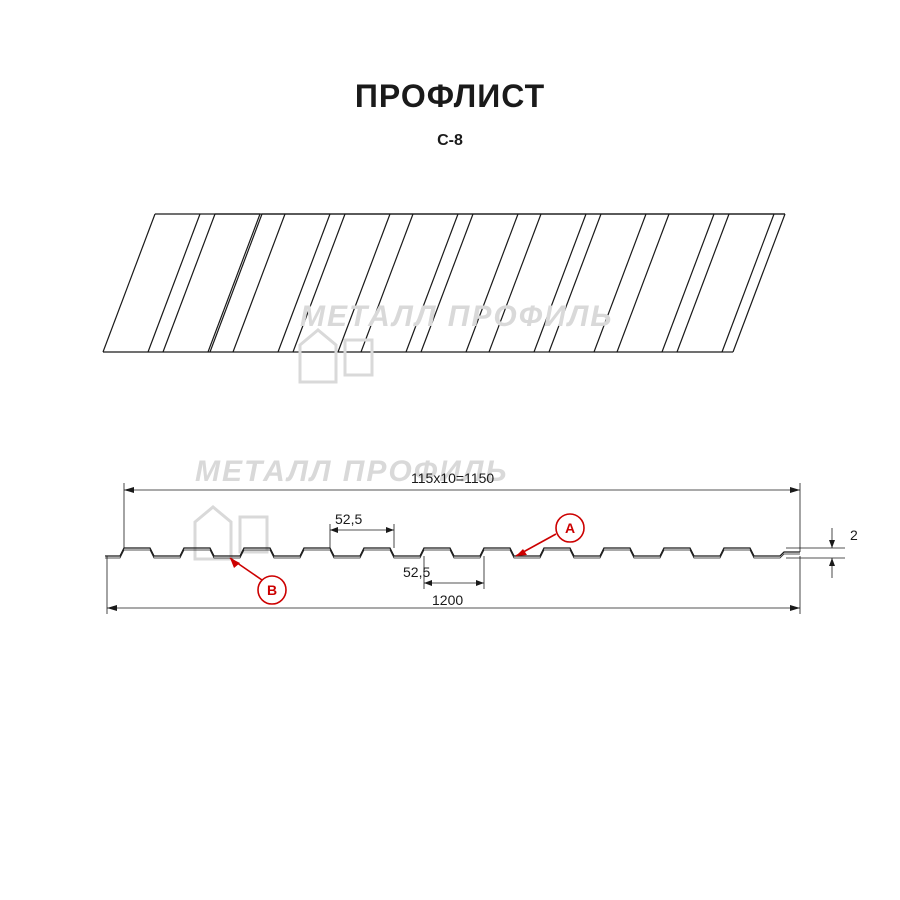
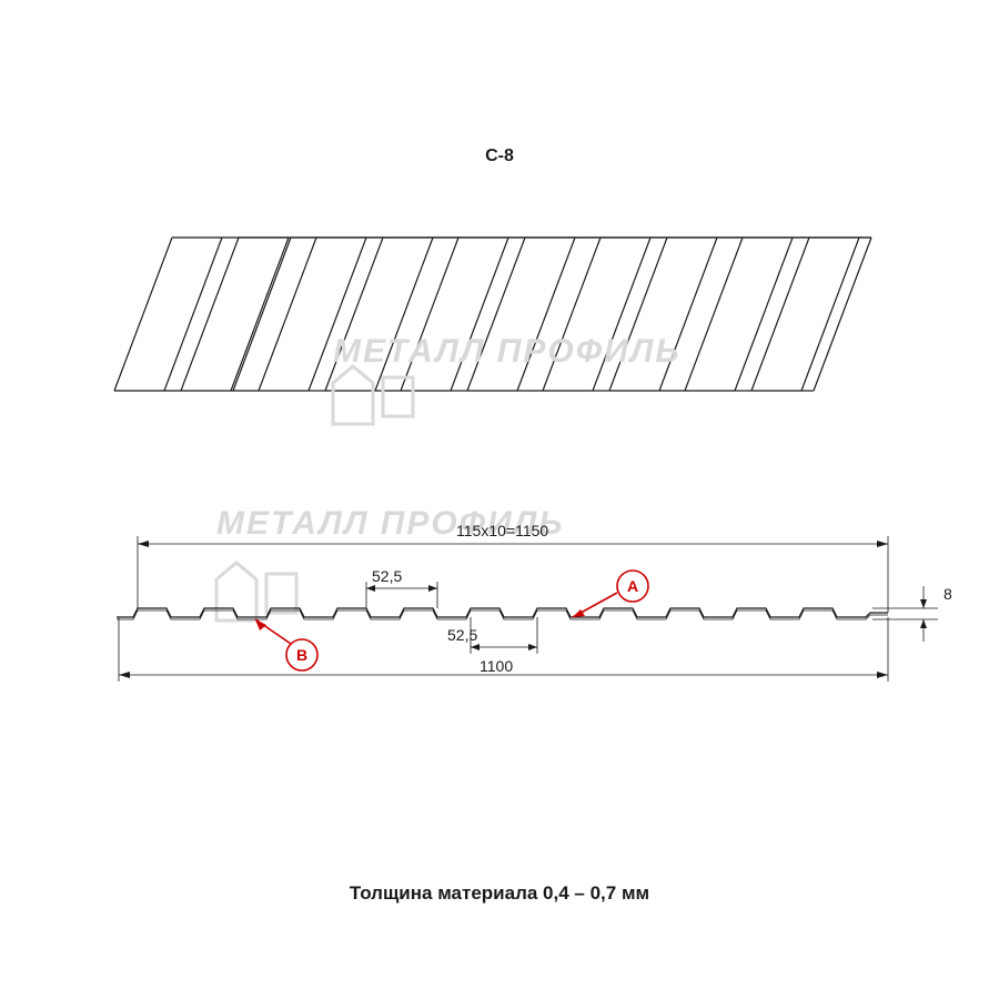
- ПРОФЛИСТ
  С-8
  МЕТАЛЛ ПРОФИЛЬ
  МЕТАЛЛ ПРОФИЛЬ
  115x10=1150
  52,5
  52,5
- 1200
+ 1100
- 2
+ 8
  А
  В
+ Толщина материала 0,4 – 0,7 мм
